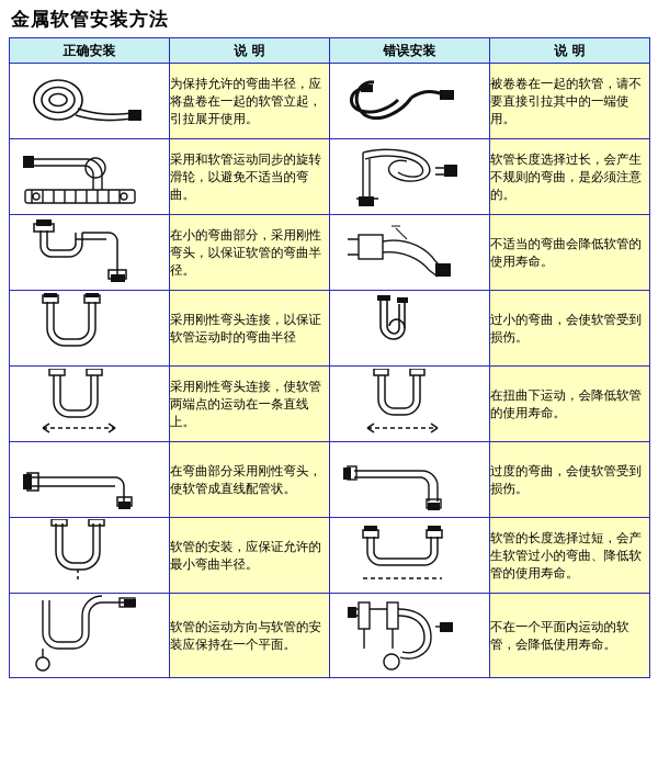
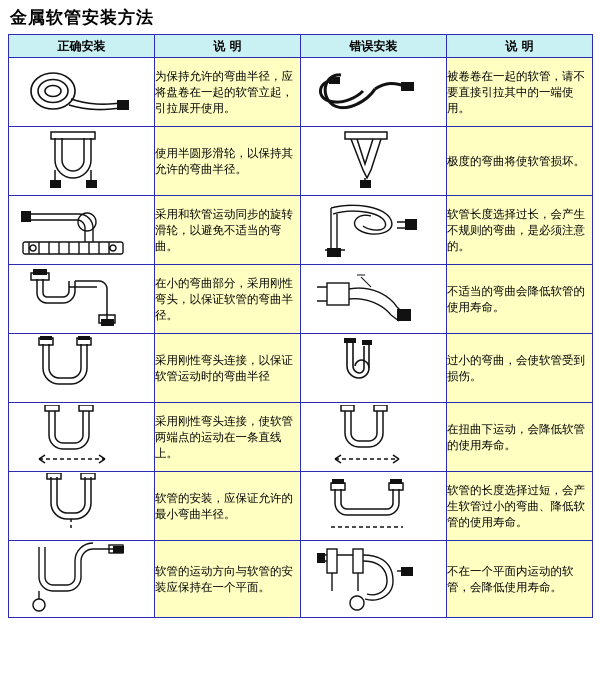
  金属软管安装方法
  正确安装	说 明	错误安装	说 明
  	为保持允许的弯曲半径，应将盘卷在一起的软管立起，引拉展开使用。		被卷卷在一起的软管，请不要直接引拉其中的一端使用。
+ 	使用半圆形滑轮，以保持其允许的弯曲半径。		极度的弯曲将使软管损坏。
  	采用和软管运动同步的旋转滑轮，以避免不适当的弯曲。		软管长度选择过长，会产生不规则的弯曲，是必须注意的。
  	在小的弯曲部分，采用刚性弯头，以保证软管的弯曲半径。		不适当的弯曲会降低软管的使用寿命。
  	采用刚性弯头连接，以保证软管运动时的弯曲半径		过小的弯曲，会使软管受到损伤。
  	采用刚性弯头连接，使软管两端点的运动在一条直线上。		在扭曲下运动，会降低软管的使用寿命。
- 	在弯曲部分采用刚性弯头，使软管成直线配管状。		过度的弯曲，会使软管受到损伤。
  	软管的安装，应保证允许的最小弯曲半径。		软管的长度选择过短，会产生软管过小的弯曲、降低软管的使用寿命。
  	软管的运动方向与软管的安装应保持在一个平面。		不在一个平面内运动的软管，会降低使用寿命。
